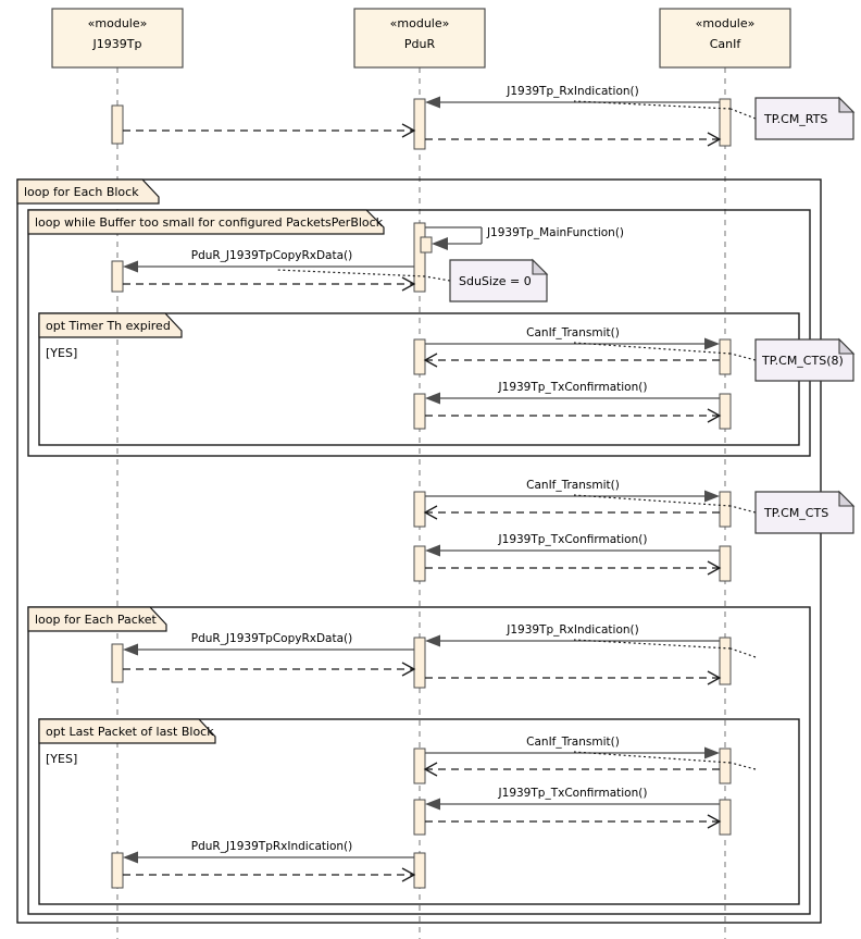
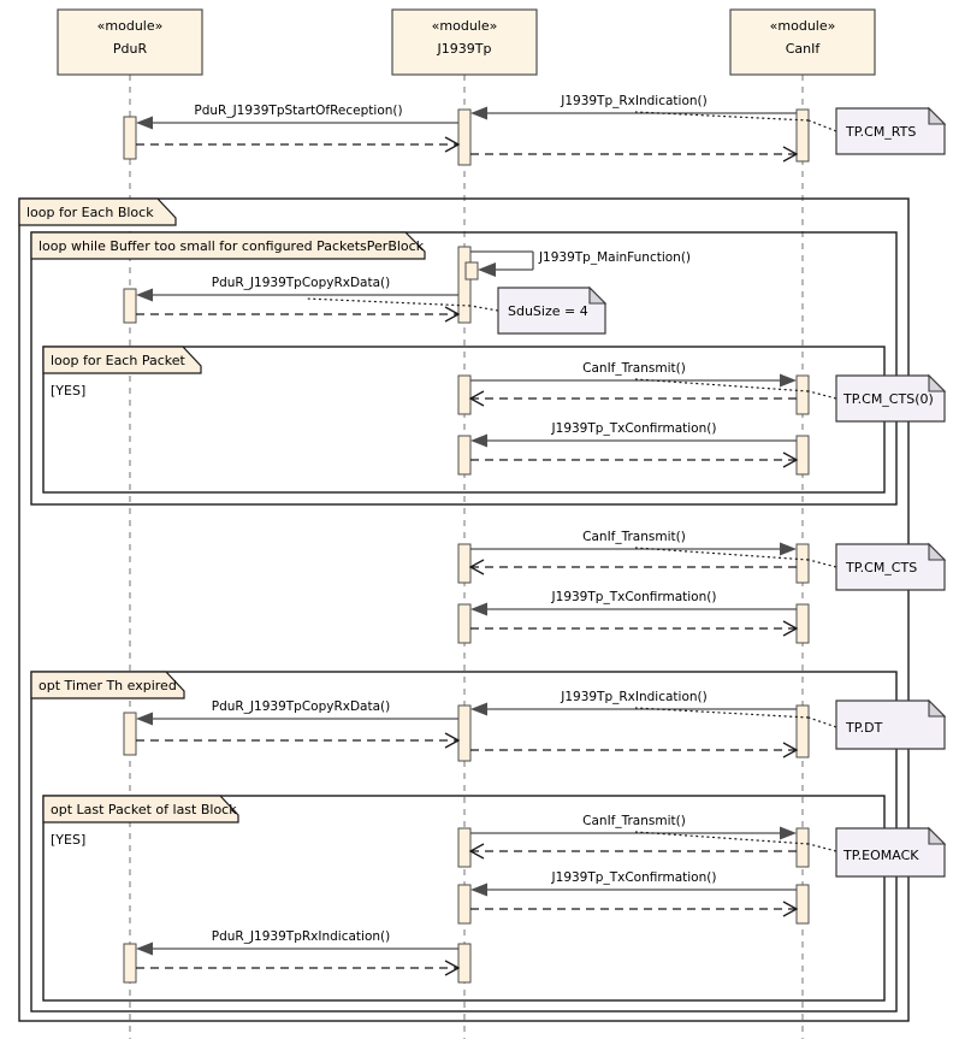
  loop for Each Block
  loop while Buffer too small for configured PacketsPerBlock
- opt Timer Th expired
+ loop for Each Packet
  [YES]
- loop for Each Packet
+ opt Timer Th expired
  opt Last Packet of last Block
  [YES]
  «module»
- J1939Tp
+ PduR
  «module»
- PduR
+ J1939Tp
  «module»
  CanIf
  J1939Tp_RxIndication()
+ PduR_J1939TpStartOfReception()
  J1939Tp_MainFunction()
  PduR_J1939TpCopyRxData()
  CanIf_Transmit()
  J1939Tp_TxConfirmation()
  CanIf_Transmit()
  J1939Tp_TxConfirmation()
  J1939Tp_RxIndication()
  PduR_J1939TpCopyRxData()
  CanIf_Transmit()
  J1939Tp_TxConfirmation()
  PduR_J1939TpRxIndication()
  TP.CM_RTS
- SduSize = 0
+ SduSize = 4
- TP.CM_CTS(8)
+ TP.CM_CTS(0)
  TP.CM_CTS
+ TP.DT
+ TP.EOMACK
